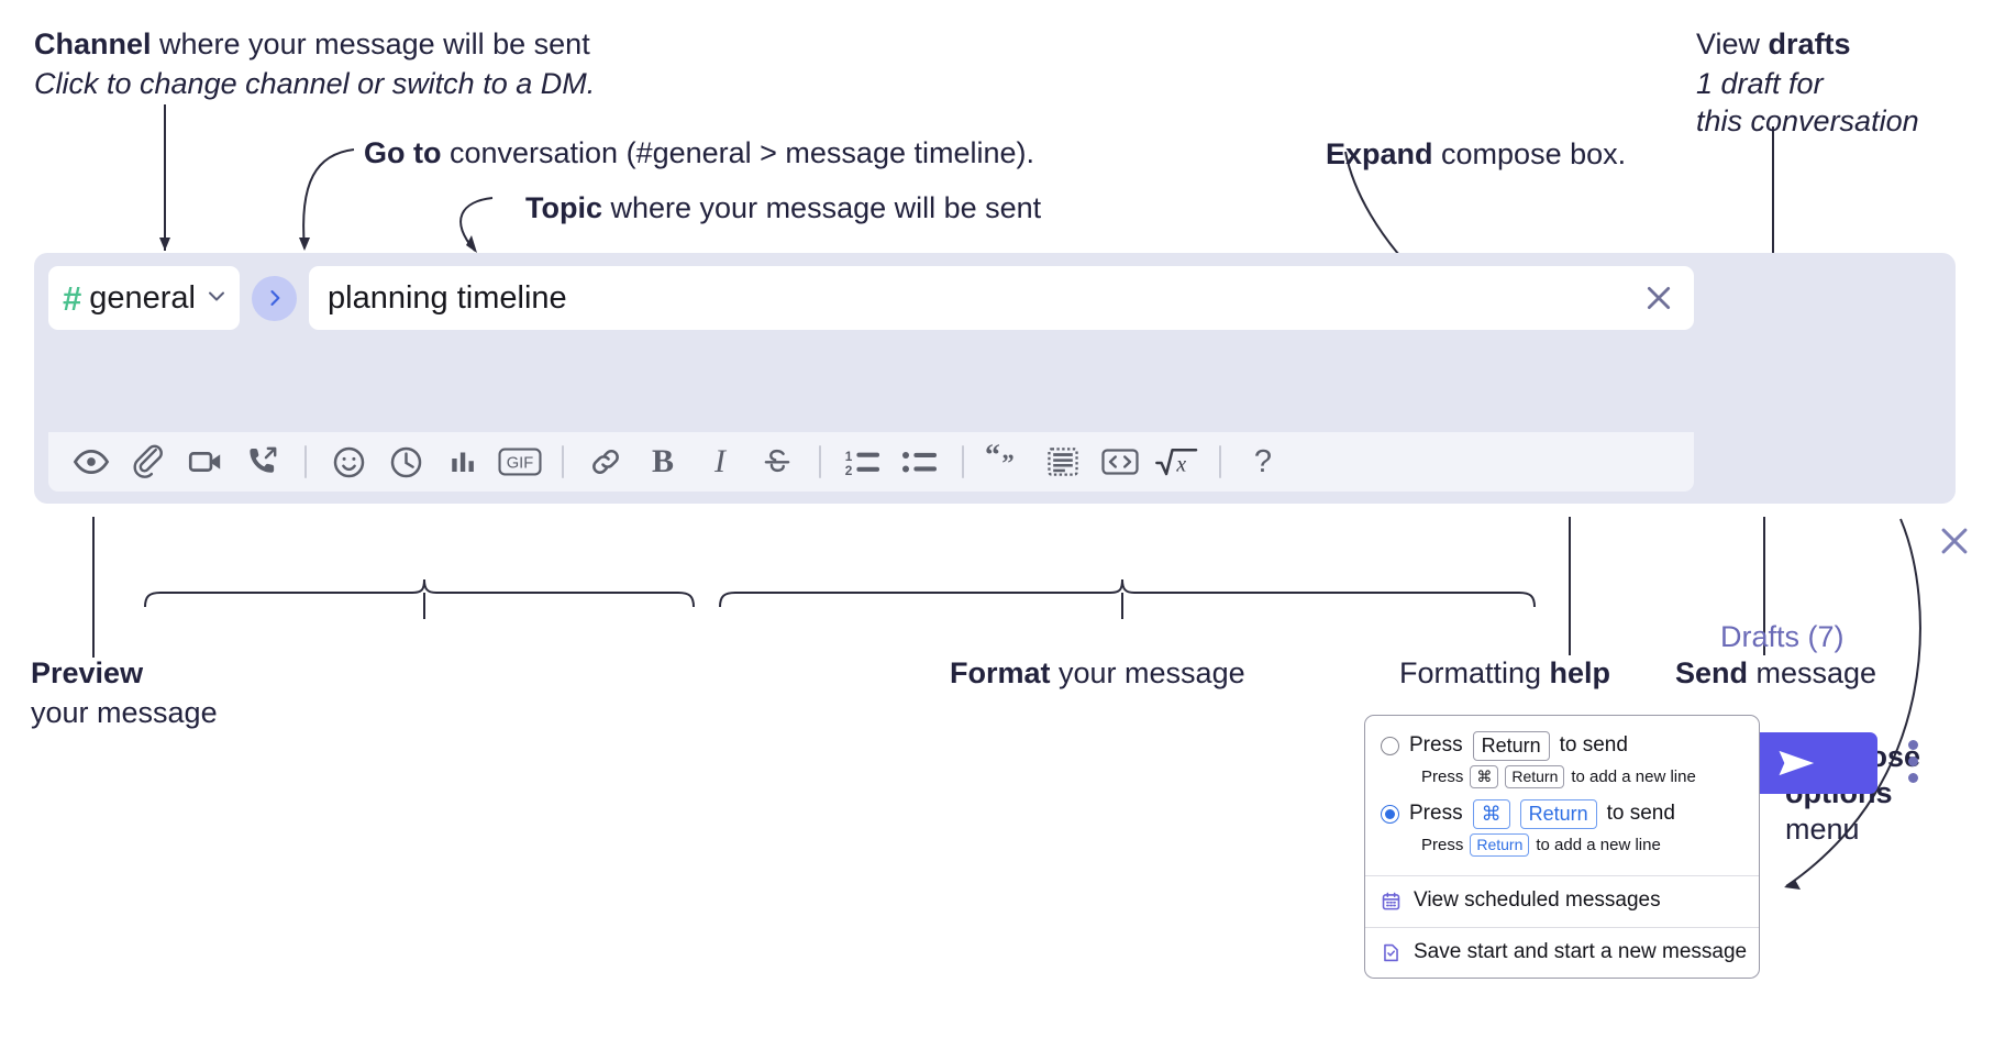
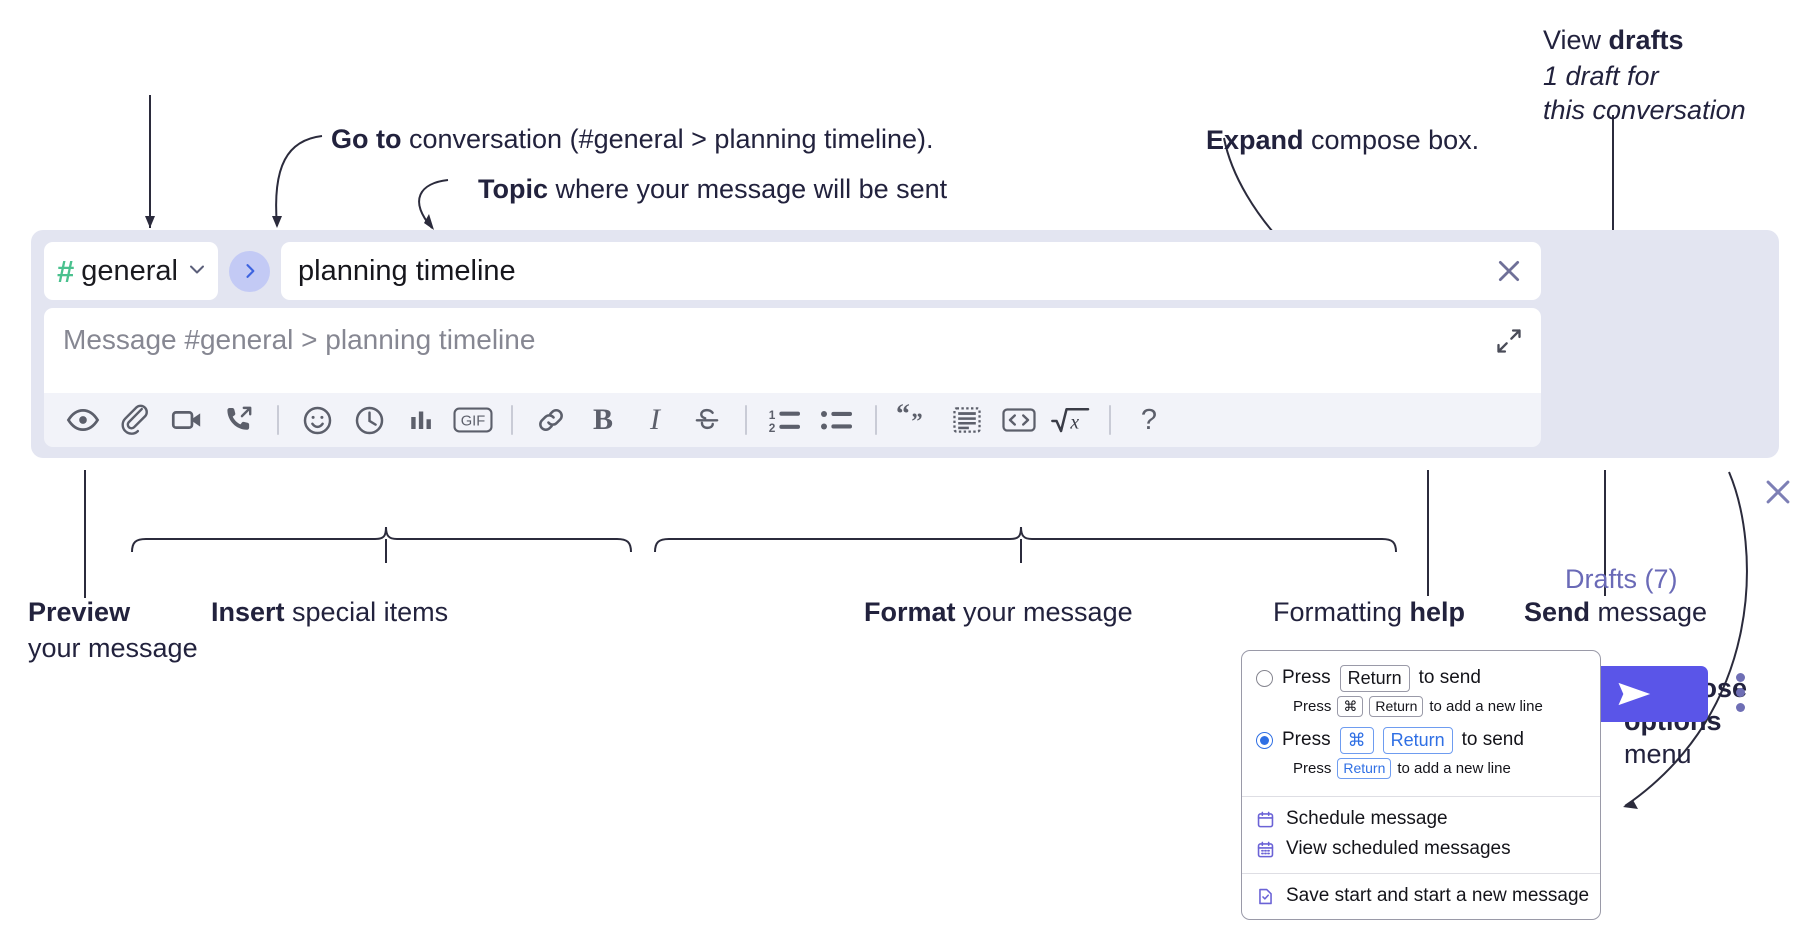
- Channel where your message will be sent
- Click to change channel or switch to a DM.
- Go to conversation (#general > message timeline).
+ Go to conversation (#general > planning timeline).
  Topic where your message will be sent
  Expand compose box.
  View drafts
  1 draft for
  this conversation
  Preview
  your message
+ Insert special items
  Format your message
  Formatting help
  Send message
  menu
  Drafts (7)
  #
  general
  planning timeline
+ Message #general > planning timeline
  GIF
  B
  I
  1
  2
  “
  ”
  x
  ?
  Press
  Return
  to send
  Press
  ⌘
  Return
  to add a new line
  Press
  ⌘
  Return
  to send
  Press
  Return
  to add a new line
+ Schedule message
  View scheduled messages
  Save start and start a new message
